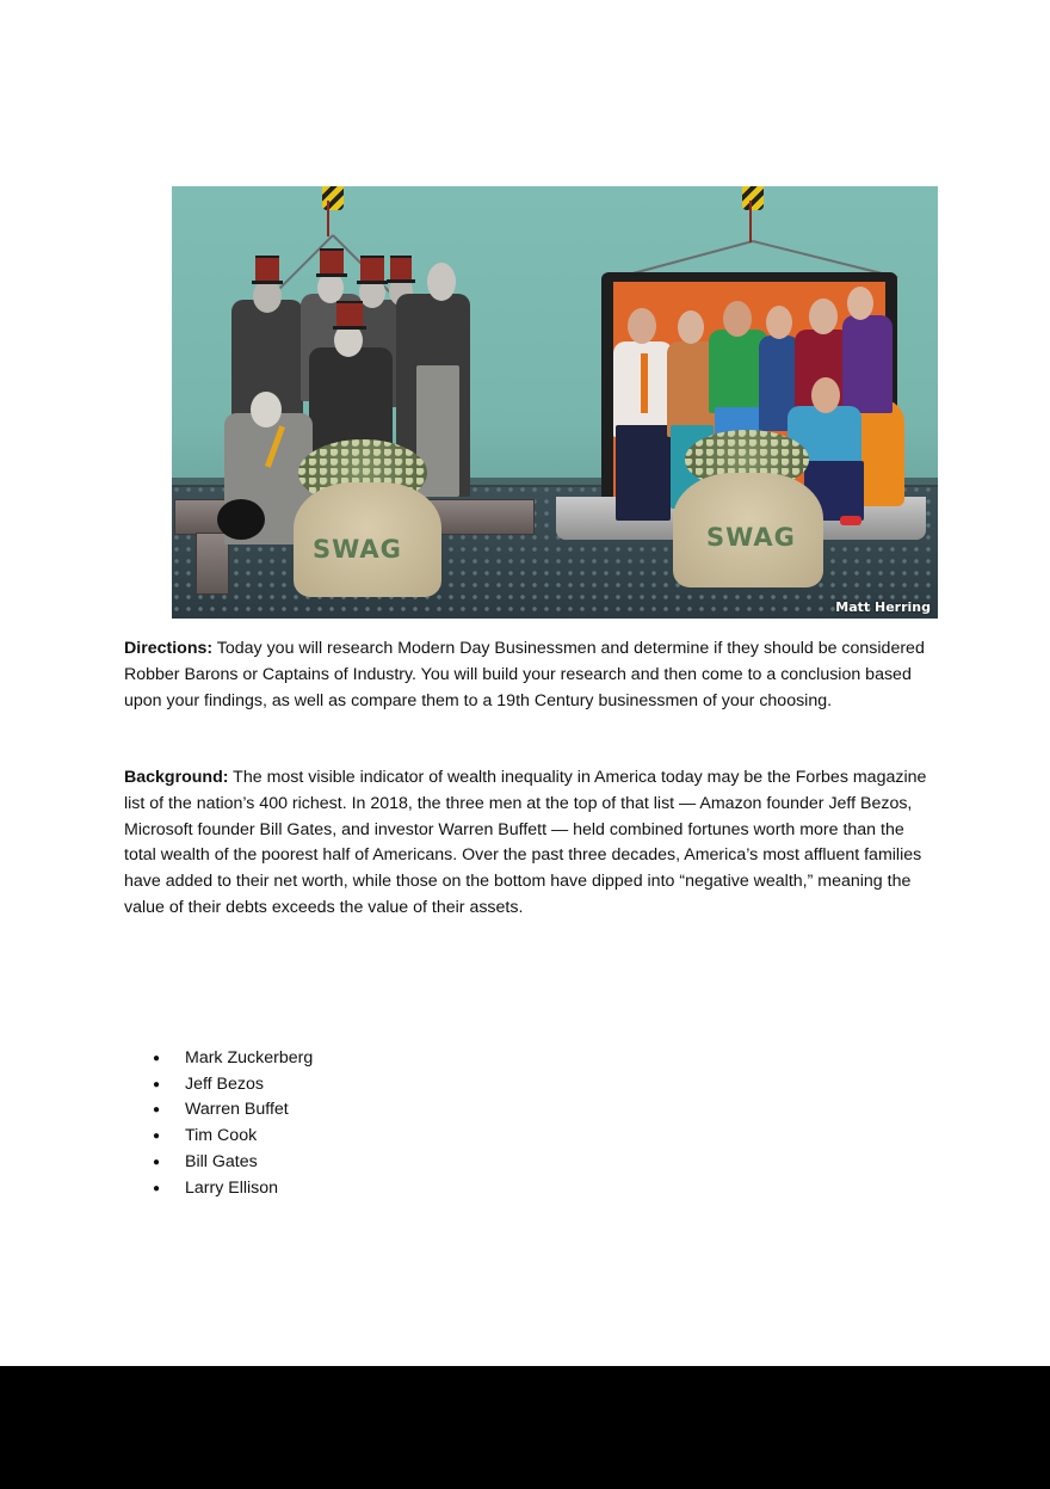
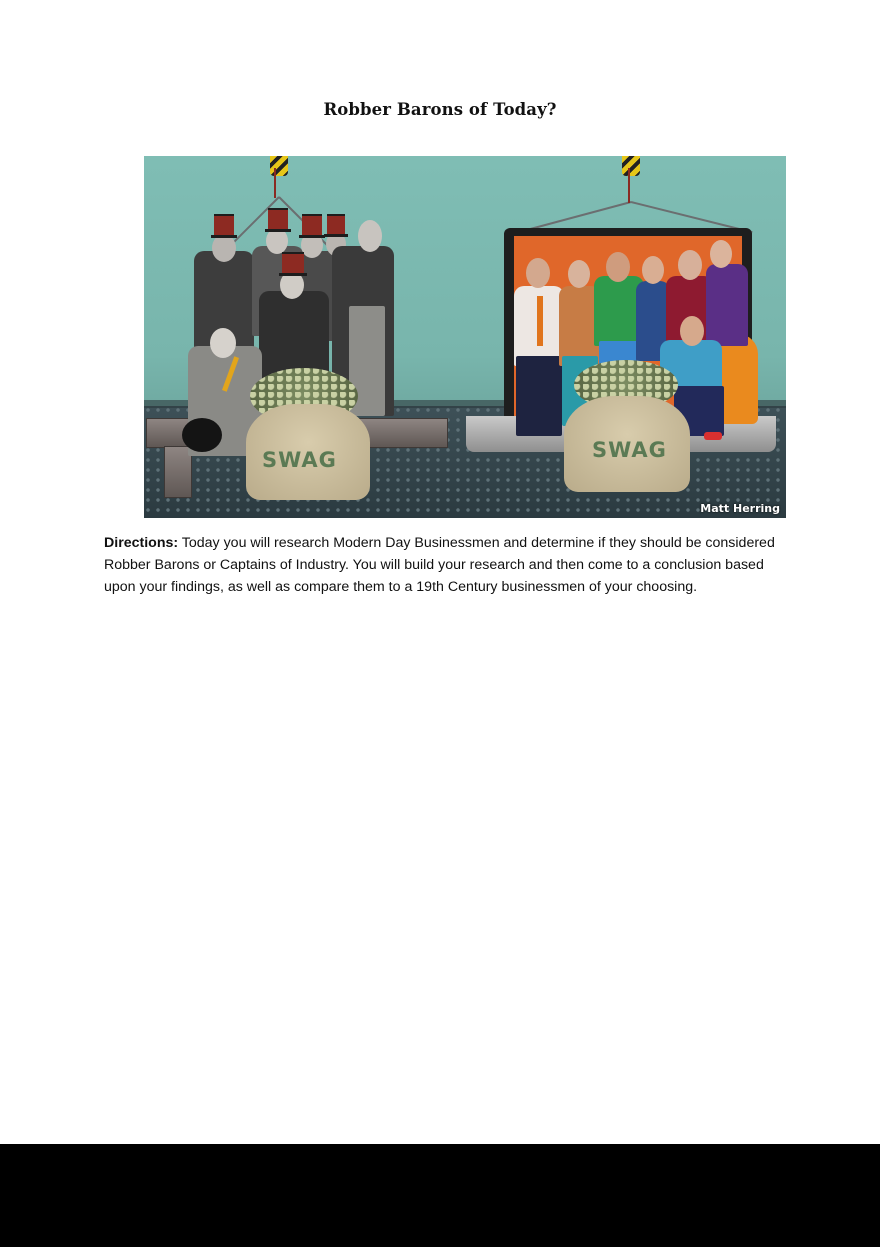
+ Robber Barons of Today?
  SWAG
  SWAG
  Matt Herring
  Directions: Today you will research Modern Day Businessmen and determine if they should be considered Robber Barons or Captains of Industry. You will build your research and then come to a conclusion based upon your findings, as well as compare them to a 19th Century businessmen of your choosing.
- Background: The most visible indicator of wealth inequality in America today may be the Forbes magazine list of the nation’s 400 richest. In 2018, the three men at the top of that list — Amazon founder Jeff Bezos, Microsoft founder Bill Gates, and investor Warren Buffett — held combined fortunes worth more than the total wealth of the poorest half of Americans. Over the past three decades, America’s most affluent families have added to their net worth, while those on the bottom have dipped into “negative wealth,” meaning the value of their debts exceeds the value of their assets.
- Mark Zuckerberg
- Jeff Bezos
- Warren Buffet
- Tim Cook
- Bill Gates
- Larry Ellison
